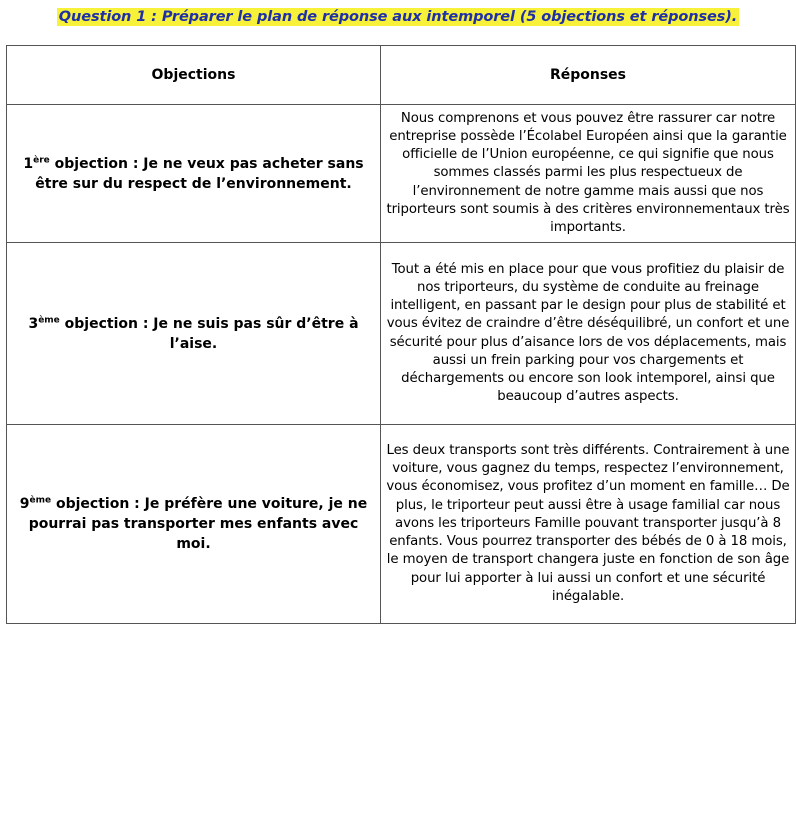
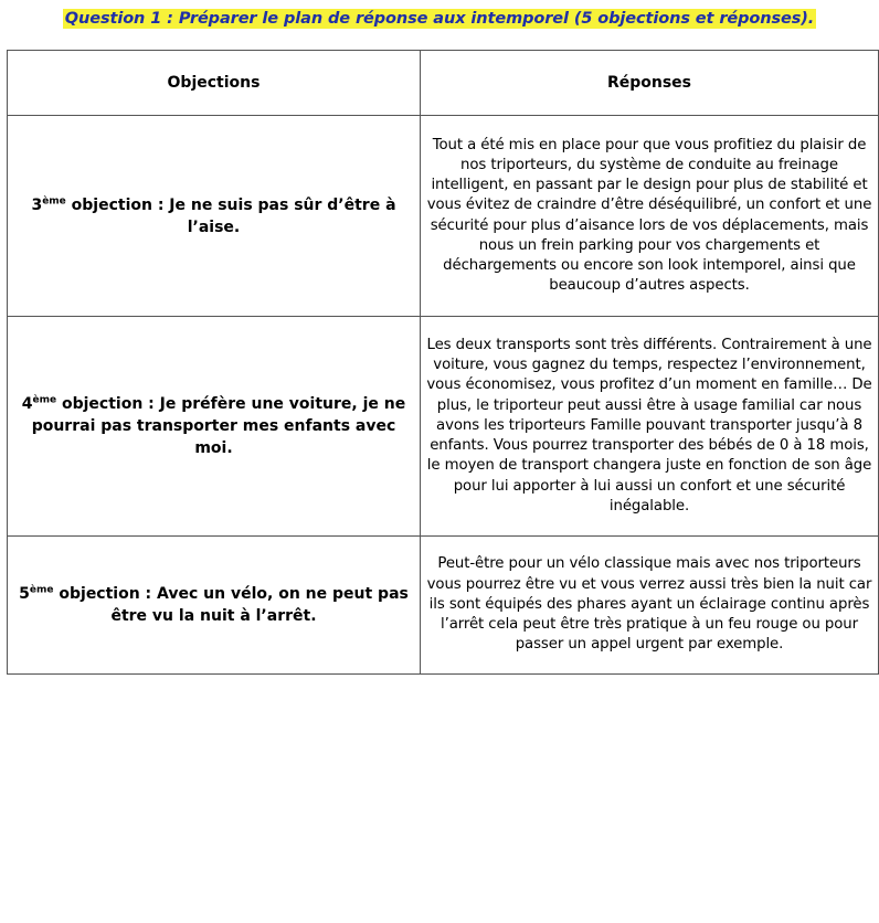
  Question 1 : Préparer le plan de réponse aux intemporel (5 objections et réponses).
  Objections	Réponses
- 1ère objection : Je ne veux pas acheter sans être sur du respect de l’environnement.	Nous comprenons et vous pouvez être rassurer car notre entreprise possède l’Écolabel Européen ainsi que la garantie officielle de l’Union européenne, ce qui signifie que nous sommes classés parmi les plus respectueux de l’environnement de notre gamme mais aussi que nos triporteurs sont soumis à des critères environnementaux très importants.
- 3ème objection : Je ne suis pas sûr d’être à l’aise.	Tout a été mis en place pour que vous profitiez du plaisir de nos triporteurs, du système de conduite au freinage intelligent, en passant par le design pour plus de stabilité et vous évitez de craindre d’être déséquilibré, un confort et une sécurité pour plus d’aisance lors de vos déplacements, mais aussi un frein parking pour vos chargements et déchargements ou encore son look intemporel, ainsi que beaucoup d’autres aspects.
+ 3ème objection : Je ne suis pas sûr d’être à l’aise.	Tout a été mis en place pour que vous profitiez du plaisir de nos triporteurs, du système de conduite au freinage intelligent, en passant par le design pour plus de stabilité et vous évitez de craindre d’être déséquilibré, un confort et une sécurité pour plus d’aisance lors de vos déplacements, mais nous un frein parking pour vos chargements et déchargements ou encore son look intemporel, ainsi que beaucoup d’autres aspects.
- 9ème objection : Je préfère une voiture, je ne pourrai pas transporter mes enfants avec moi.	Les deux transports sont très différents. Contrairement à une voiture, vous gagnez du temps, respectez l’environnement, vous économisez, vous profitez d’un moment en famille… De plus, le triporteur peut aussi être à usage familial car nous avons les triporteurs Famille pouvant transporter jusqu’à 8 enfants. Vous pourrez transporter des bébés de 0 à 18 mois, le moyen de transport changera juste en fonction de son âge pour lui apporter à lui aussi un confort et une sécurité inégalable.
+ 4ème objection : Je préfère une voiture, je ne pourrai pas transporter mes enfants avec moi.	Les deux transports sont très différents. Contrairement à une voiture, vous gagnez du temps, respectez l’environnement, vous économisez, vous profitez d’un moment en famille… De plus, le triporteur peut aussi être à usage familial car nous avons les triporteurs Famille pouvant transporter jusqu’à 8 enfants. Vous pourrez transporter des bébés de 0 à 18 mois, le moyen de transport changera juste en fonction de son âge pour lui apporter à lui aussi un confort et une sécurité inégalable.
+ 5ème objection : Avec un vélo, on ne peut pas être vu la nuit à l’arrêt.	Peut-être pour un vélo classique mais avec nos triporteurs vous pourrez être vu et vous verrez aussi très bien la nuit car ils sont équipés des phares ayant un éclairage continu après l’arrêt cela peut être très pratique à un feu rouge ou pour passer un appel urgent par exemple.
